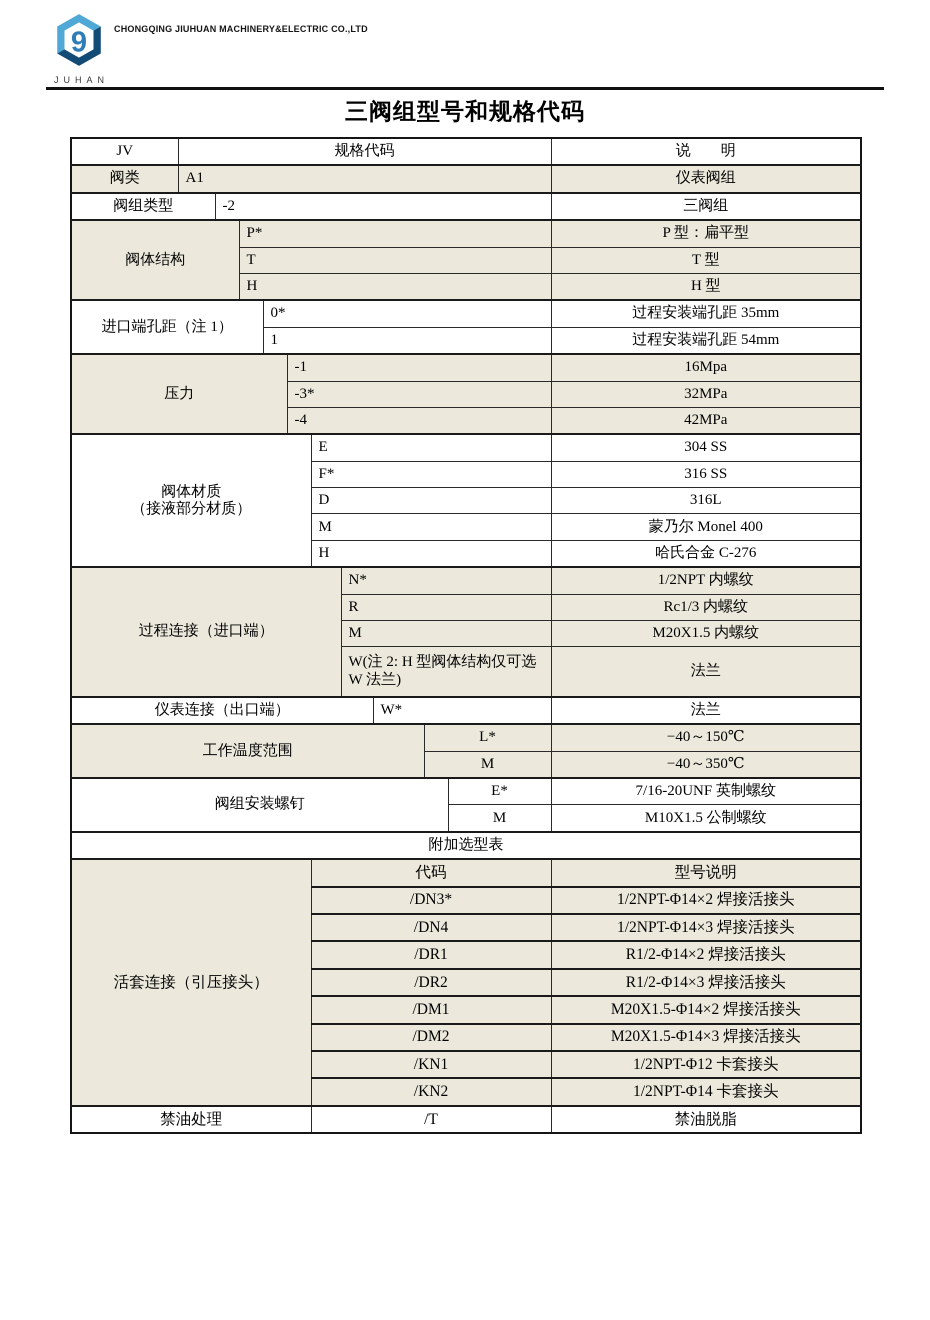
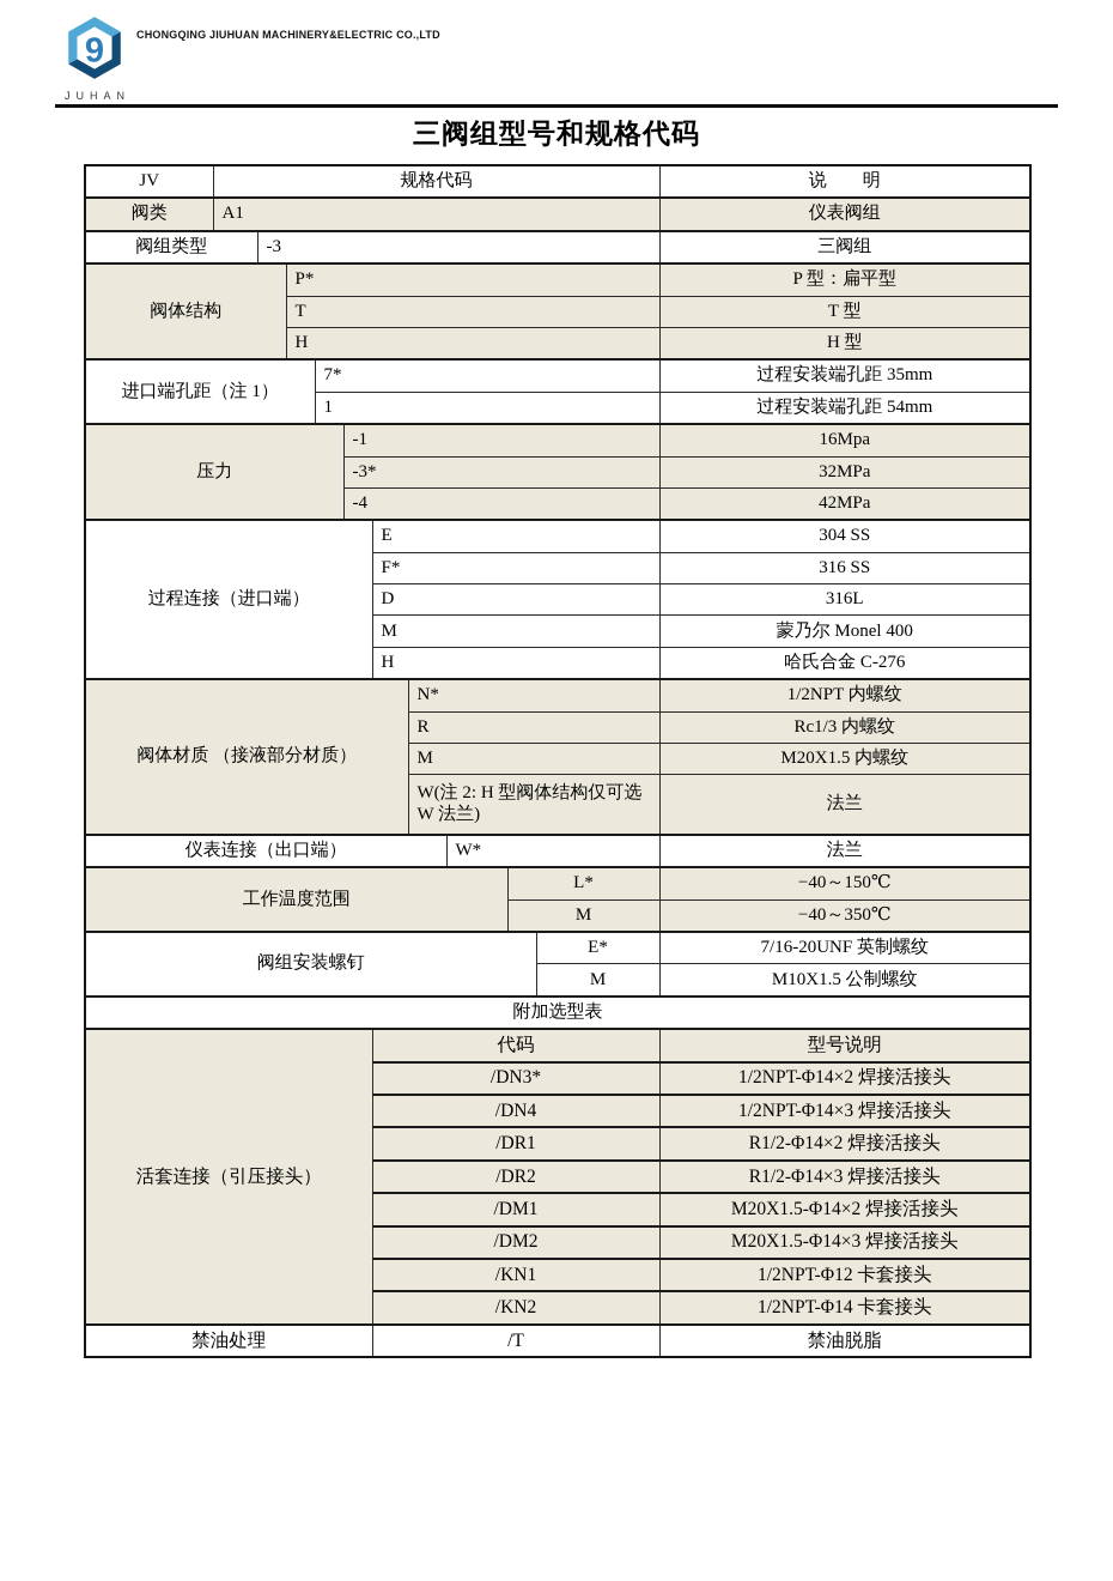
  9
  JUHAN
  CHONGQING JIUHUAN MACHINERY&ELECTRIC CO.,LTD
  三阀组型号和规格代码
  JV	规格代码	说 明
  阀类	A1	仪表阀组
- 阀组类型	-2	三阀组
+ 阀组类型	-3	三阀组
  阀体结构	P*	P 型：扁平型
  T	T 型
  H	H 型
- 进口端孔距（注 1）	0*	过程安装端孔距 35mm
+ 进口端孔距（注 1）	7*	过程安装端孔距 35mm
  1	过程安装端孔距 54mm
  压力	-1	16Mpa
  -3*	32MPa
  -4	42MPa
- 阀体材质 （接液部分材质）	E	304 SS
+ 过程连接（进口端）	E	304 SS
  F*	316 SS
  D	316L
  M	蒙乃尔 Monel 400
  H	哈氏合金 C-276
- 过程连接（进口端）	N*	1/2NPT 内螺纹
+ 阀体材质 （接液部分材质）	N*	1/2NPT 内螺纹
  R	Rc1/3 内螺纹
  M	M20X1.5 内螺纹
  W(注 2: H 型阀体结构仅可选 W 法兰)	法兰
  仪表连接（出口端）	W*	法兰
  工作温度范围	L*	−40～150℃
  M	−40～350℃
  阀组安装螺钉	E*	7/16-20UNF 英制螺纹
  M	M10X1.5 公制螺纹
  附加选型表
  活套连接（引压接头）	代码	型号说明
  /DN3*	1/2NPT-Φ14×2 焊接活接头
  /DN4	1/2NPT-Φ14×3 焊接活接头
  /DR1	R1/2-Φ14×2 焊接活接头
  /DR2	R1/2-Φ14×3 焊接活接头
  /DM1	M20X1.5-Φ14×2 焊接活接头
  /DM2	M20X1.5-Φ14×3 焊接活接头
  /KN1	1/2NPT-Φ12 卡套接头
  /KN2	1/2NPT-Φ14 卡套接头
  禁油处理	/T	禁油脱脂
